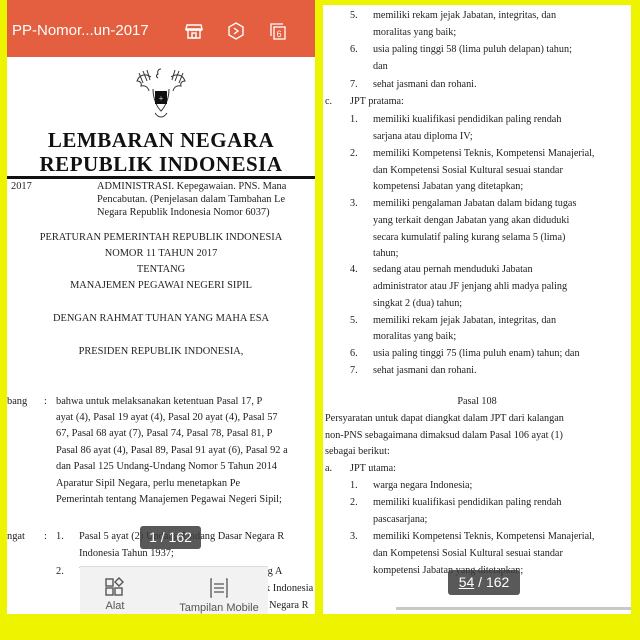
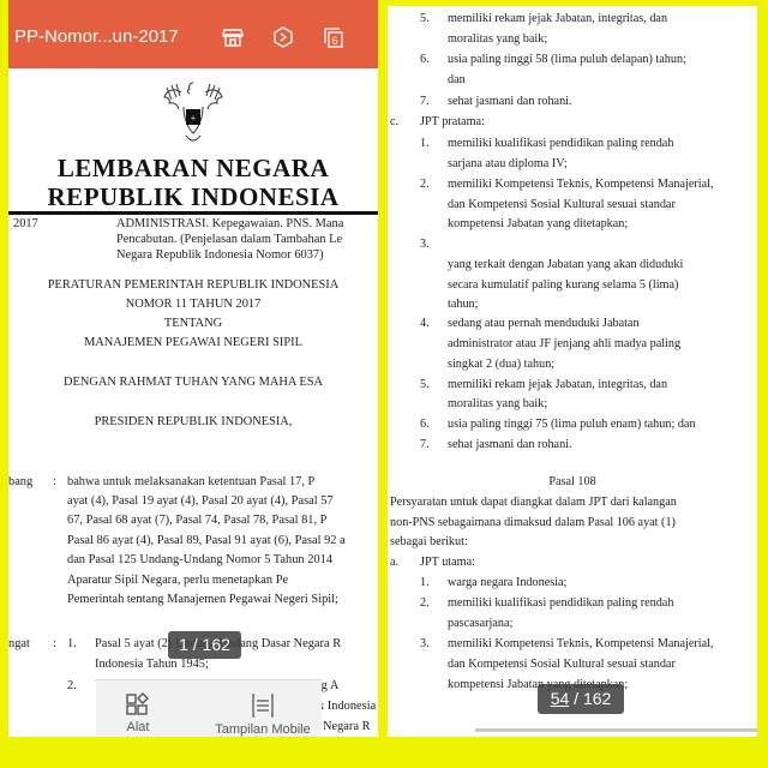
  PP-Nomor...un-2017
  6
  +
  LEMBARAN NEGARA
  REPUBLIK INDONESIA
  2017
  ADMINISTRASI. Kepegawaian. PNS. Mana
  Pencabutan. (Penjelasan dalam Tambahan Le
  Negara Republik Indonesia Nomor 6037)
  PERATURAN PEMERINTAH REPUBLIK INDONESIA
  NOMOR 11 TAHUN 2017
  TENTANG
  MANAJEMEN PEGAWAI NEGERI SIPIL
  DENGAN RAHMAT TUHAN YANG MAHA ESA
  PRESIDEN REPUBLIK INDONESIA,
  bang
  :
  bahwa untuk melaksanakan ketentuan Pasal 17, P
  ayat (4), Pasal 19 ayat (4), Pasal 20 ayat (4), Pasal 57
  67, Pasal 68 ayat (7), Pasal 74, Pasal 78, Pasal 81, P
  Pasal 86 ayat (4), Pasal 89, Pasal 91 ayat (6), Pasal 92 a
  dan Pasal 125 Undang-Undang Nomor 5 Tahun 2014
  Aparatur Sipil Negara, perlu menetapkan Pe
  Pemerintah tentang Manajemen Pegawai Negeri Sipil;
  ngat
  :
  1.
  Pasal 5 ayat (2) Undang-Undang Dasar Negara R
- Indonesia Tahun 1937;
+ Indonesia Tahun 1945;
  2.
  Indonesia
  Negara R
  1 / 162
  Alat
  Tampilan Mobile
  5.
  memiliki rekam jejak Jabatan, integritas, dan
  moralitas yang baik;
  6.
  usia paling tinggi 58 (lima puluh delapan) tahun;
  dan
  7.
  sehat jasmani dan rohani.
  c.
  JPT pratama:
  1.
  memiliki kualifikasi pendidikan paling rendah
  sarjana atau diploma IV;
  2.
  memiliki Kompetensi Teknis, Kompetensi Manajerial,
  dan Kompetensi Sosial Kultural sesuai standar
  kompetensi Jabatan yang ditetapkan;
  3.
- memiliki pengalaman Jabatan dalam bidang tugas
  yang terkait dengan Jabatan yang akan diduduki
  secara kumulatif paling kurang selama 5 (lima)
  tahun;
  4.
  sedang atau pernah menduduki Jabatan
  administrator atau JF jenjang ahli madya paling
  singkat 2 (dua) tahun;
  5.
  memiliki rekam jejak Jabatan, integritas, dan
  moralitas yang baik;
  6.
  usia paling tinggi 75 (lima puluh enam) tahun; dan
  7.
  sehat jasmani dan rohani.
  Pasal 108
  Persyaratan untuk dapat diangkat dalam JPT dari kalangan
  non-PNS sebagaimana dimaksud dalam Pasal 106 ayat (1)
  sebagai berikut:
  a.
  JPT utama:
  1.
  warga negara Indonesia;
  2.
  memiliki kualifikasi pendidikan paling rendah
  pascasarjana;
  3.
  memiliki Kompetensi Teknis, Kompetensi Manajerial,
  dan Kompetensi Sosial Kultural sesuai standar
  kompetensi Jabatan yang ditetapkan;
  54 / 162
